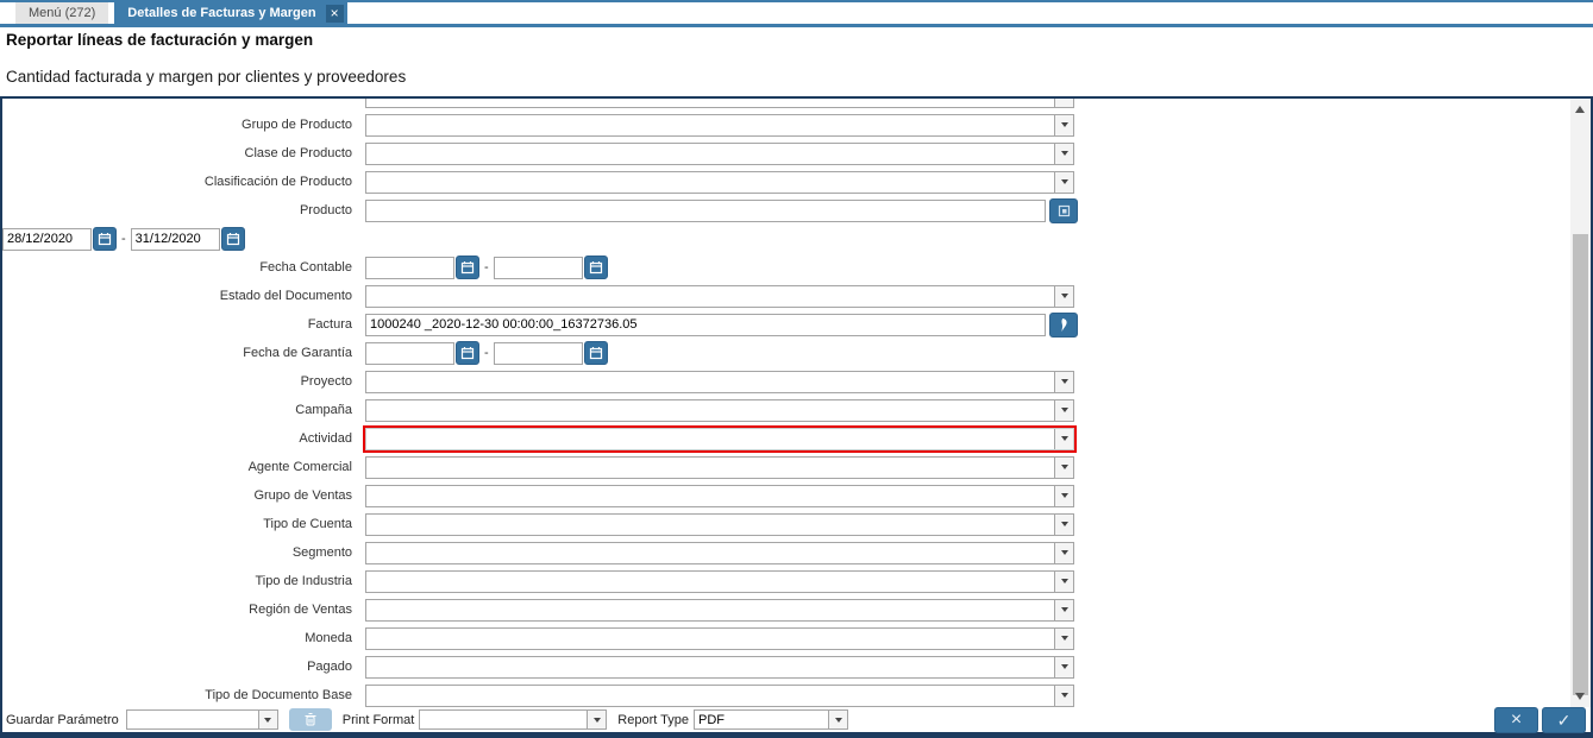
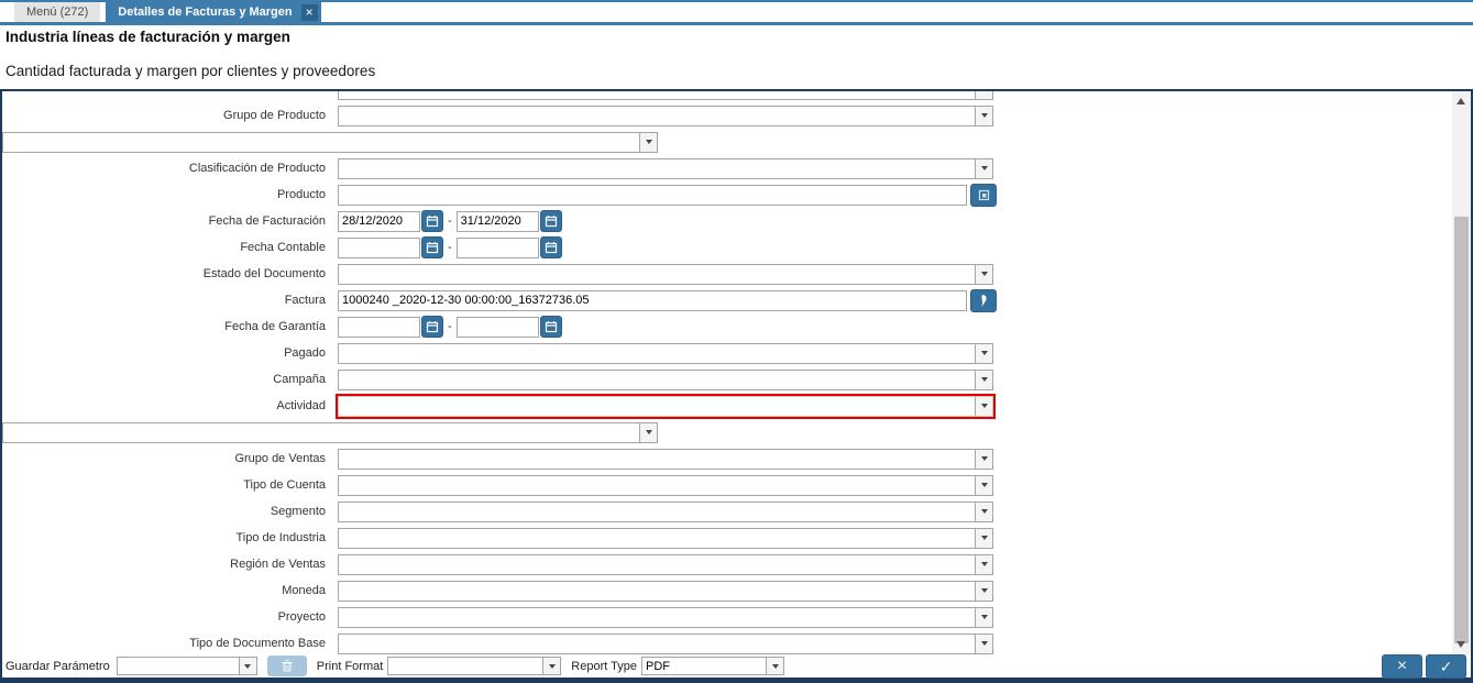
  Menú (272)
  Detalles de Facturas y Margen
  ×
- Reportar líneas de facturación y margen
+ Industria líneas de facturación y margen
  Cantidad facturada y margen por clientes y proveedores
  Grupo de Producto
- Clase de Producto
  Clasificación de Producto
  Producto
+ Fecha de Facturación
  28/12/2020
  -
  31/12/2020
  Fecha Contable
  -
  Estado del Documento
  Factura
  1000240 _2020-12-30 00:00:00_16372736.05
  Fecha de Garantía
  -
- Proyecto
+ Pagado
  Campaña
  Actividad
- Agente Comercial
  Grupo de Ventas
  Tipo de Cuenta
  Segmento
  Tipo de Industria
  Región de Ventas
  Moneda
- Pagado
+ Proyecto
  Tipo de Documento Base
  Guardar Parámetro
  Print Format
  Report Type
  PDF
  ×
  ✓
